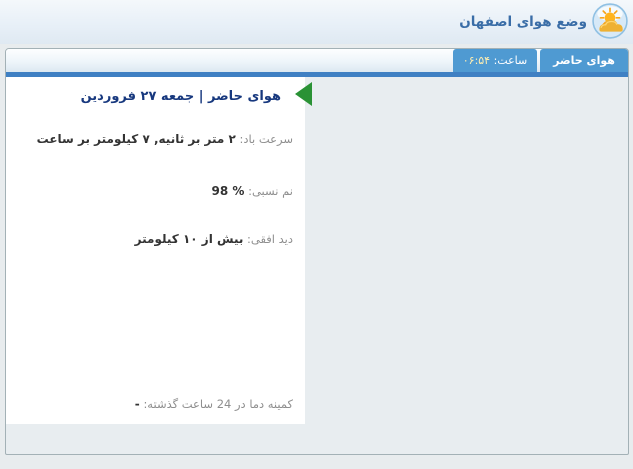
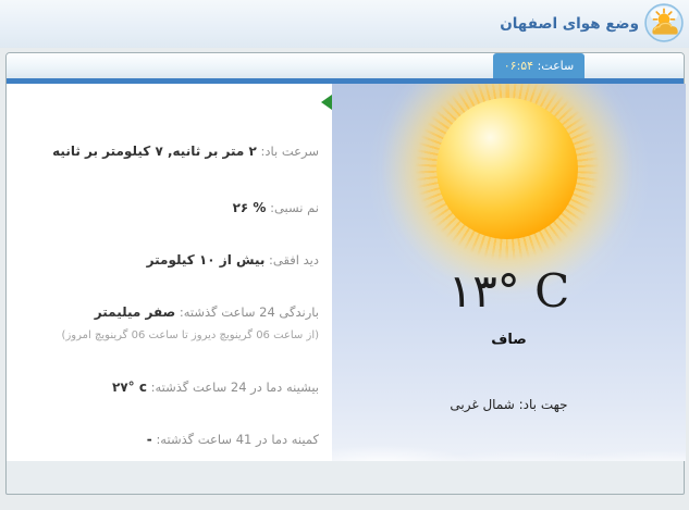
  وضع هوای اصفهان
  ساعت: ۰۶:۵۴
- هوای حاضر
- هوای حاضر | جمعه ۲۷ فروردین
- سرعت باد: ۲ متر بر ثانیه, ۷ کیلومتر بر ساعت
+ سرعت باد: ۲ متر بر ثانیه, ۷ کیلومتر بر ثانیه
- نم نسبی: 98 %
+ نم نسبی: ۲۶ %
  دید افقی: بیش از ۱۰ کیلومتر
+ بارندگی 24 ساعت گذشته: صفر میلیمتر
+ (از ساعت 06 گرینویچ دیروز تا ساعت 06 گرینویچ امروز)
+ بیشینه دما در 24 ساعت گذشته: ۲۷° c
- کمینه دما در 24 ساعت گذشته: -
+ کمینه دما در 41 ساعت گذشته: -
+ ۱۳° C
+ صاف
+ جهت باد: شمال غربی
